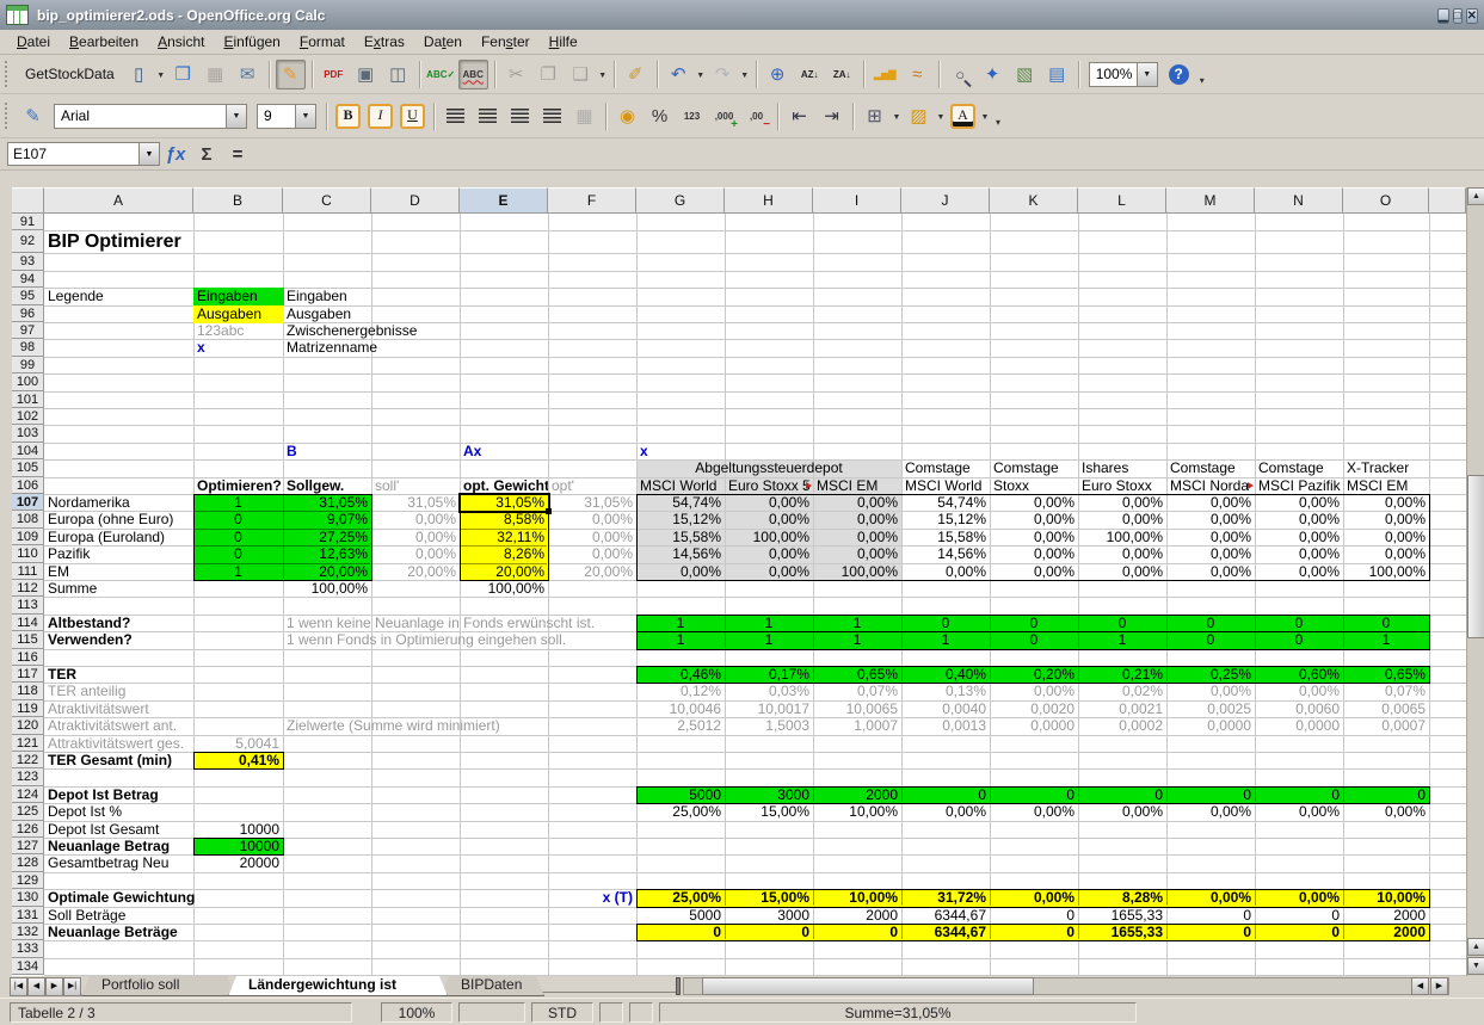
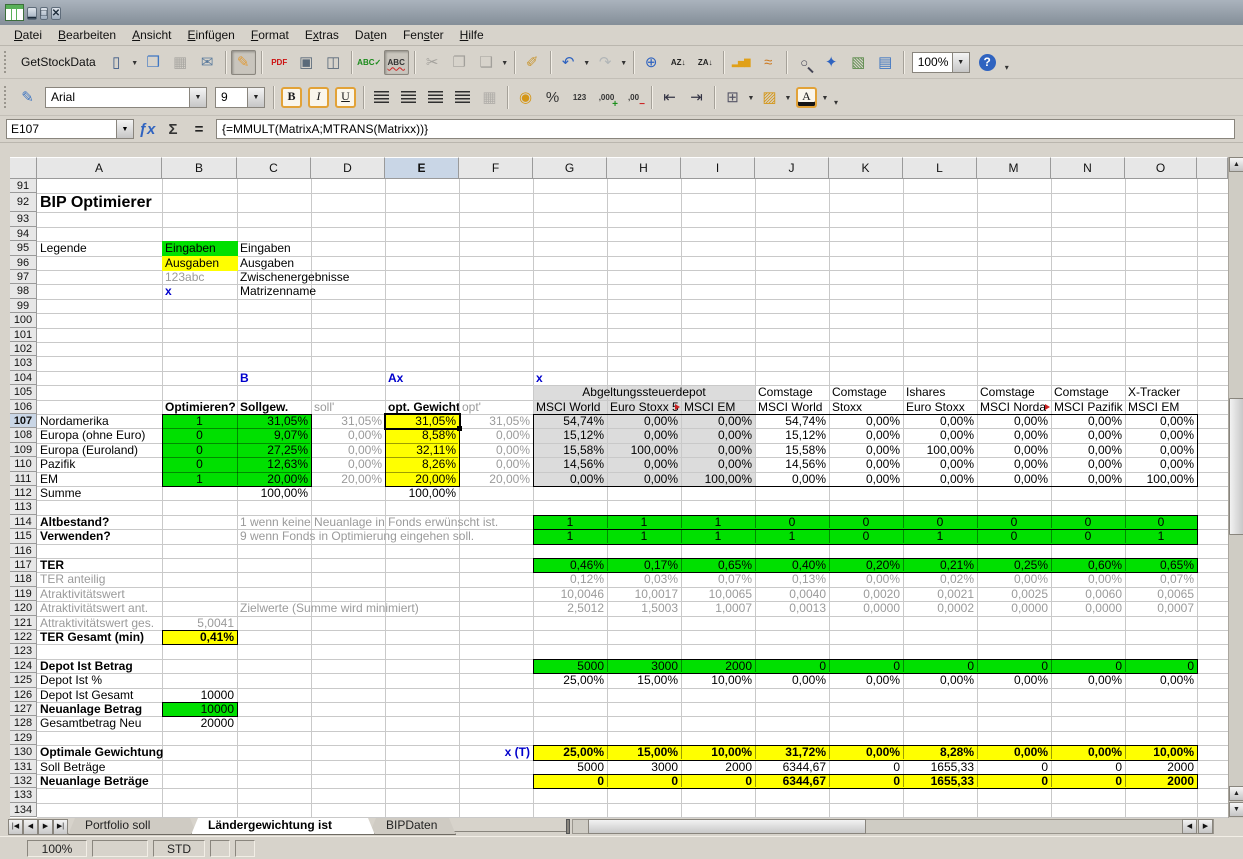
- bip_optimierer2.ods - OpenOffice.org Calc
  ▁ □ ✕
  Datei
  Bearbeiten
  Ansicht
  Einfügen
  Format
  Extras
  Daten
  Fenster
  Hilfe
  GetStockData
  ▯
  ❒
  ▦
  ✉
  ✎
  PDF
  ▣
  ◫
  ABC✓
  ABC
  ✂
  ❐
  ❑
  ✐
  ↶
  ↷
  ⊕
  AZ↓
  ZA↓
  ▂▅▇
  ≈
  ○
  ✦
  ▧
  ▤
  100%
  ?
  ▾
  ✎
  Arial
  9
  B
  I
  U
  ▦
  ◉
  %
  123
  ,000
  ,00
  ⇤
  ⇥
  ⊞
  ▨
  A
  ▾
  E107
  ƒx
  Σ
  =
+ {=MMULT(MatrixA;MTRANS(Matrixx))}
  A
  B
  C
  D
  E
  F
  G
  H
  I
  J
  K
  L
  M
  N
  O
  91
  92
  93
  94
  95
  96
  97
  98
  99
  100
  101
  102
  103
  104
  105
  106
  107
  108
  109
  110
  111
  112
  113
  114
  115
  116
  117
  118
  119
  120
  121
  122
  123
  124
  125
  126
  127
  128
  129
  130
  131
  132
  133
  134
  BIP Optimierer
  Legende
  Eingaben
  Eingaben
  Ausgaben
  Ausgaben
  123abc
  x
  Matrizenname
  B
  Ax
  x
  Abgeltungssteuerdepot
  Comstage
  Comstage
  Ishares
  Comstage
  Comstage
  X-Tracker
  Optimieren?
  Sollgew.
  soll'
  opt. Gewicht
  opt'
  MSCI World
  Euro Stoxx 5
  MSCI EM
  MSCI World
  Stoxx
  Euro Stoxx
  MSCI Norda
  MSCI Pazifik
  MSCI EM
  Nordamerika
  1
  31,05%
  31,05%
  31,05%
  31,05%
  54,74%
  0,00%
  0,00%
  54,74%
  0,00%
  0,00%
  0,00%
  0,00%
  0,00%
  Europa (ohne Euro)
  0
  9,07%
  0,00%
  8,58%
  0,00%
  15,12%
  0,00%
  0,00%
  15,12%
  0,00%
  0,00%
  0,00%
  0,00%
  0,00%
  Europa (Euroland)
  0
  27,25%
  0,00%
  32,11%
  0,00%
  15,58%
  100,00%
  0,00%
  15,58%
  0,00%
  100,00%
  0,00%
  0,00%
  0,00%
  Pazifik
  0
  12,63%
  0,00%
  8,26%
  0,00%
  14,56%
  0,00%
  0,00%
  14,56%
  0,00%
  0,00%
  0,00%
  0,00%
  0,00%
  EM
  1
  20,00%
  20,00%
  20,00%
  20,00%
  0,00%
  0,00%
  100,00%
  0,00%
  0,00%
  0,00%
  0,00%
  0,00%
  100,00%
  Summe
  100,00%
  100,00%
  Altbestand?
  1 wenn keine Neuanlage in Fonds erwünscht ist.
  1
  1
  1
  0
  0
  0
  0
  0
  0
  Verwenden?
- 1 wenn Fonds in Optimierung eingehen soll.
+ 9 wenn Fonds in Optimierung eingehen soll.
  1
  1
  1
  1
  0
  1
  0
  0
  1
  TER
  0,46%
  0,17%
  0,65%
  0,40%
  0,20%
  0,21%
  0,25%
  0,60%
  0,65%
  TER anteilig
  0,12%
  0,03%
  0,07%
  0,13%
  0,00%
  0,02%
  0,00%
  0,00%
  0,07%
  Atraktivitätswert
  10,0046
  10,0017
  10,0065
  0,0040
  0,0020
  0,0021
  0,0025
  0,0060
  0,0065
  Atraktivitätswert ant.
  Zielwerte (Summe wird minimiert)
  2,5012
  1,5003
  1,0007
  0,0013
  0,0000
  0,0002
  0,0000
  0,0000
  0,0007
  Attraktivitätswert ges.
  5,0041
  TER Gesamt (min)
  0,41%
  Depot Ist Betrag
  5000
  3000
  2000
  0
  0
  0
  0
  0
  0
  Depot Ist %
  25,00%
  15,00%
  10,00%
  0,00%
  0,00%
  0,00%
  0,00%
  0,00%
  0,00%
  Depot Ist Gesamt
  10000
  Neuanlage Betrag
  10000
  Gesamtbetrag Neu
  20000
  Optimale Gewichtung
  x (T)
  25,00%
  15,00%
  10,00%
  31,72%
  0,00%
  8,28%
  0,00%
  0,00%
  10,00%
  Soll Beträge
  5000
  3000
  2000
  6344,67
  0
  1655,33
  0
  0
  2000
  Neuanlage Beträge
  0
  0
  0
  6344,67
  0
  1655,33
  0
  0
  2000
  Portfolio soll
  Ländergewichtung ist
  BIPDaten
- Tabelle 2 / 3
  100%
  STD
- Summe=31,05%
